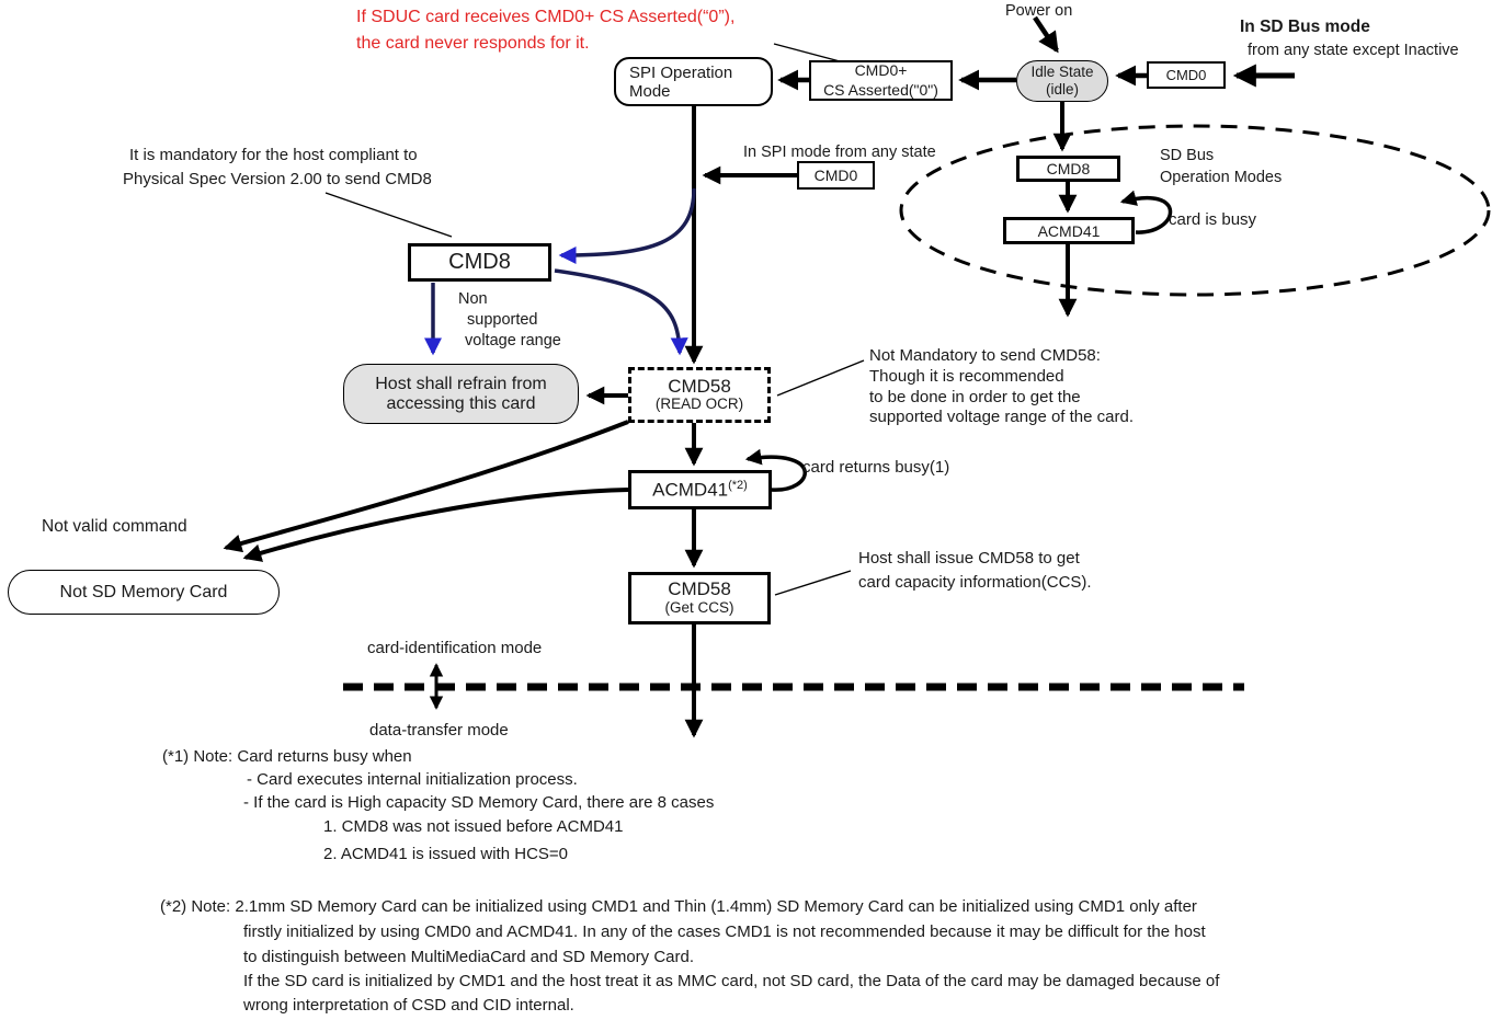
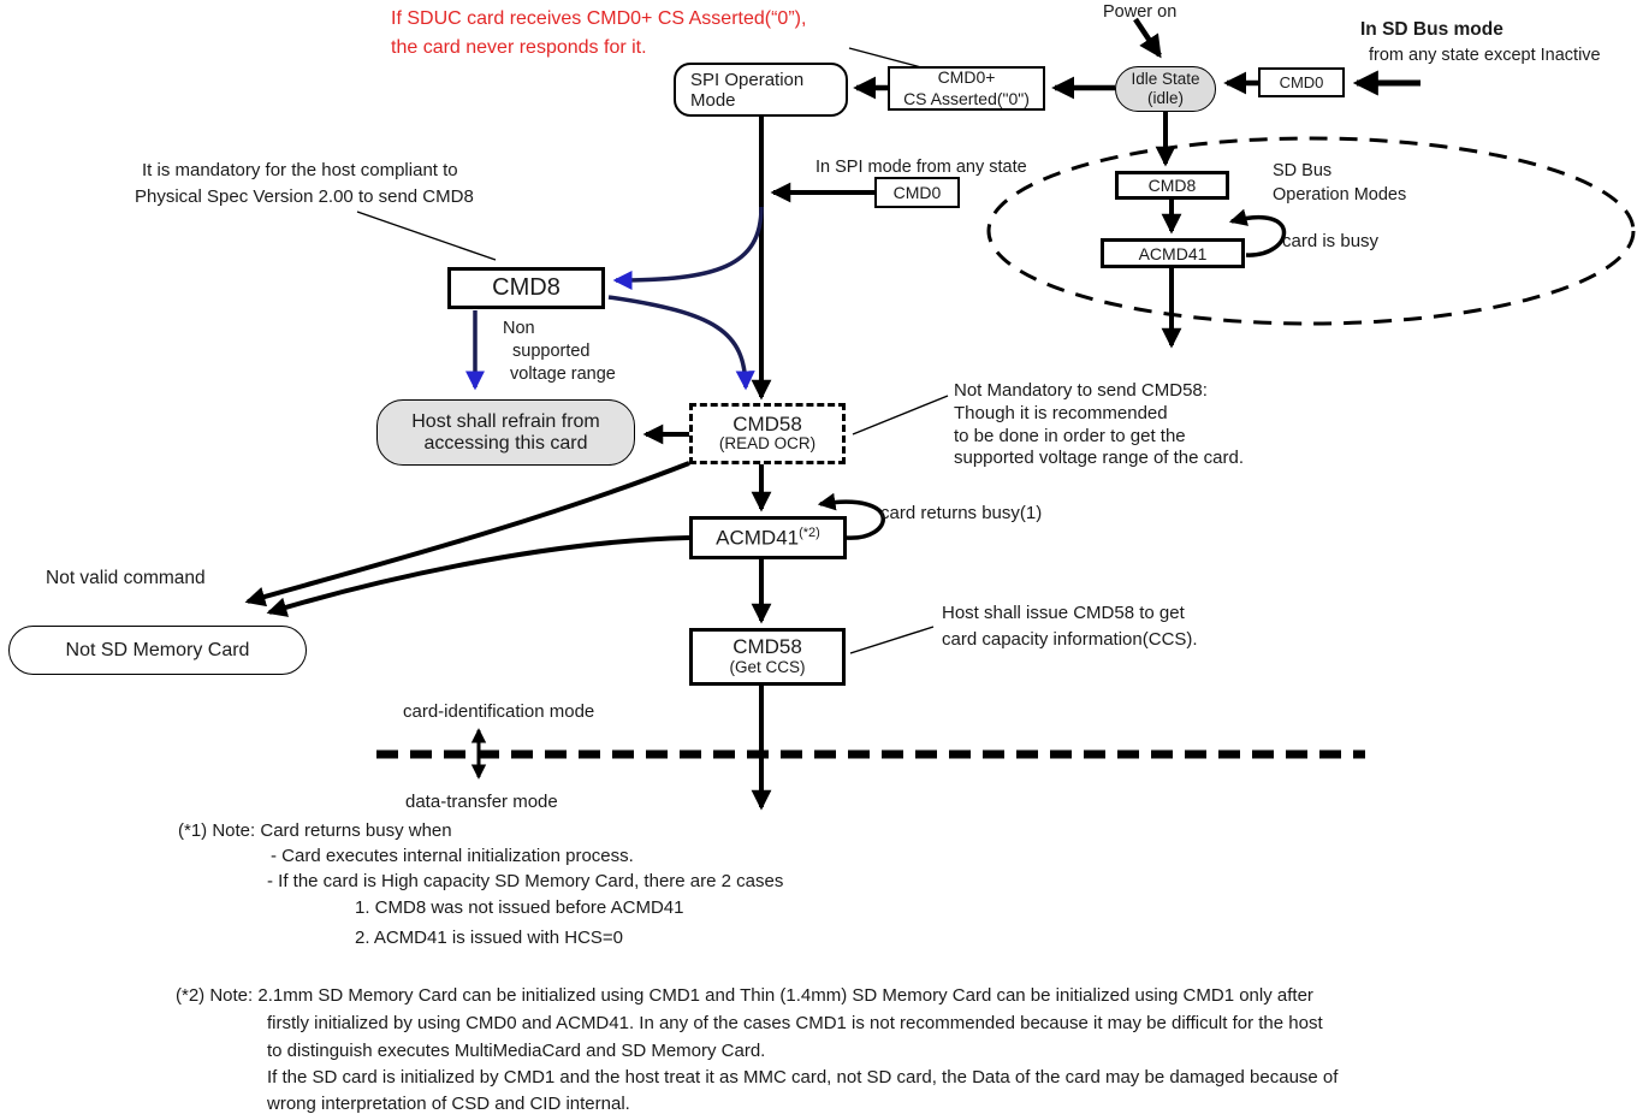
  If SDUC card receives CMD0+ CS Asserted(“0”),
  the card never responds for it.
  Power on
  In SD Bus mode
  from any state except Inactive
  SPI Operation
  Mode
  CMD0+
  CS Asserted("0")
  Idle State
  (idle)
  CMD0
  CMD8
  ACMD41
  SD Bus
  Operation Modes
  card is busy
  It is mandatory for the host compliant to
  Physical Spec Version 2.00 to send CMD8
  In SPI mode from any state
  CMD0
  CMD8
  Non
  supported
  voltage range
  Host shall refrain from
  accessing this card
  CMD58
  (READ OCR)
  Not Mandatory to send CMD58:
  Though it is recommended
  to be done in order to get the
  supported voltage range of the card.
  ACMD41(*2)
  card returns busy(1)
  Not valid command
  Not SD Memory Card
  CMD58
  (Get CCS)
  Host shall issue CMD58 to get
  card capacity information(CCS).
  card-identification mode
  data-transfer mode
  (*1) Note: Card returns busy when
  - Card executes internal initialization process.
- - If the card is High capacity SD Memory Card, there are 8 cases
+ - If the card is High capacity SD Memory Card, there are 2 cases
  1. CMD8 was not issued before ACMD41
  2. ACMD41 is issued with HCS=0
  (*2) Note: 2.1mm SD Memory Card can be initialized using CMD1 and Thin (1.4mm) SD Memory Card can be initialized using CMD1 only after
  firstly initialized by using CMD0 and ACMD41. In any of the cases CMD1 is not recommended because it may be difficult for the host
- to distinguish between MultiMediaCard and SD Memory Card.
+ to distinguish executes MultiMediaCard and SD Memory Card.
  If the SD card is initialized by CMD1 and the host treat it as MMC card, not SD card, the Data of the card may be damaged because of
  wrong interpretation of CSD and CID internal.
